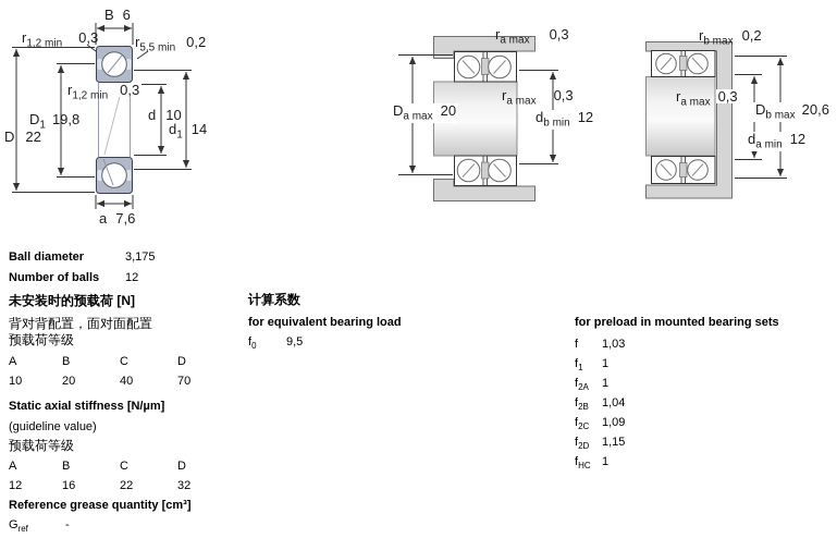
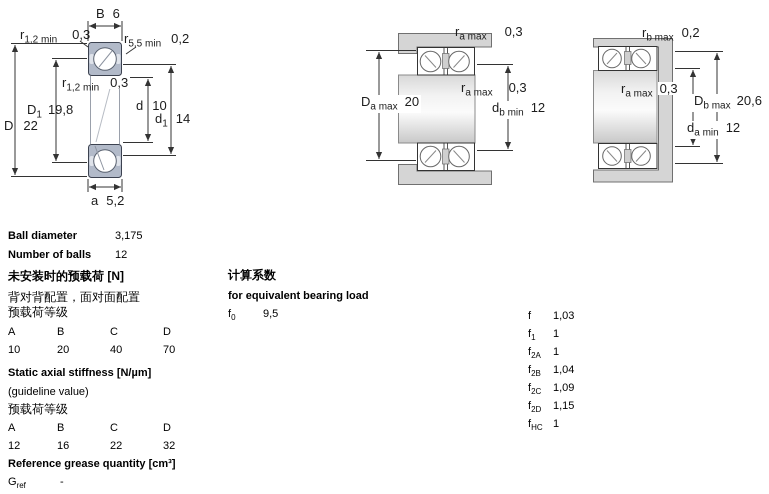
  B 6
  r1,2 min0,3
  r5,5 min0,2
  r1,2 min0,3
  D119,8
  D 22
  d 10
  d114
- a 7,6
+ a 5,2
  ra max0,3
  ra max0,3
  Da max20
  db min12
  rb max0,2
  ra max0,3
  Db max20,6
  da min12
  Ball diameter
  3,175
  Number of balls
  12
  未安装时的预载荷 [N]
  背对背配置，面对面配置
  预载荷等级
  A
  B
  C
  D
  10
  20
  40
  70
  Static axial stiffness [N/µm]
  (guideline value)
  预载荷等级
  A
  B
  C
  D
  12
  16
  22
  32
  Reference grease quantity [cm³]
  Gref
  -
  计算系数
  for equivalent bearing load
  f0
  9,5
- for preload in mounted bearing sets
  f
  1,03
  f1
  1
  f2A
  1
  f2B
  1,04
  f2C
  1,09
  f2D
  1,15
  fHC
  1
